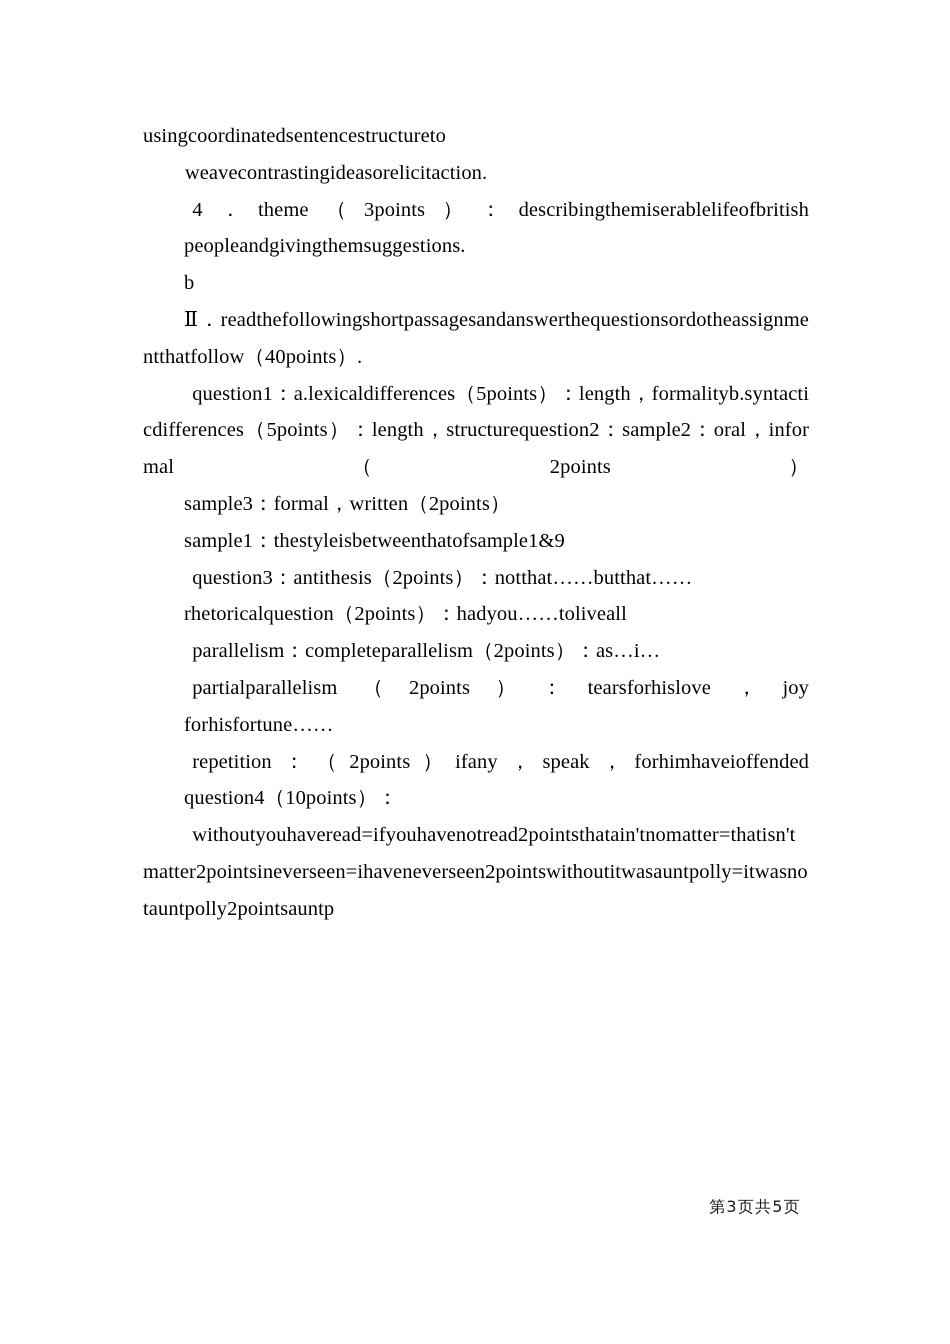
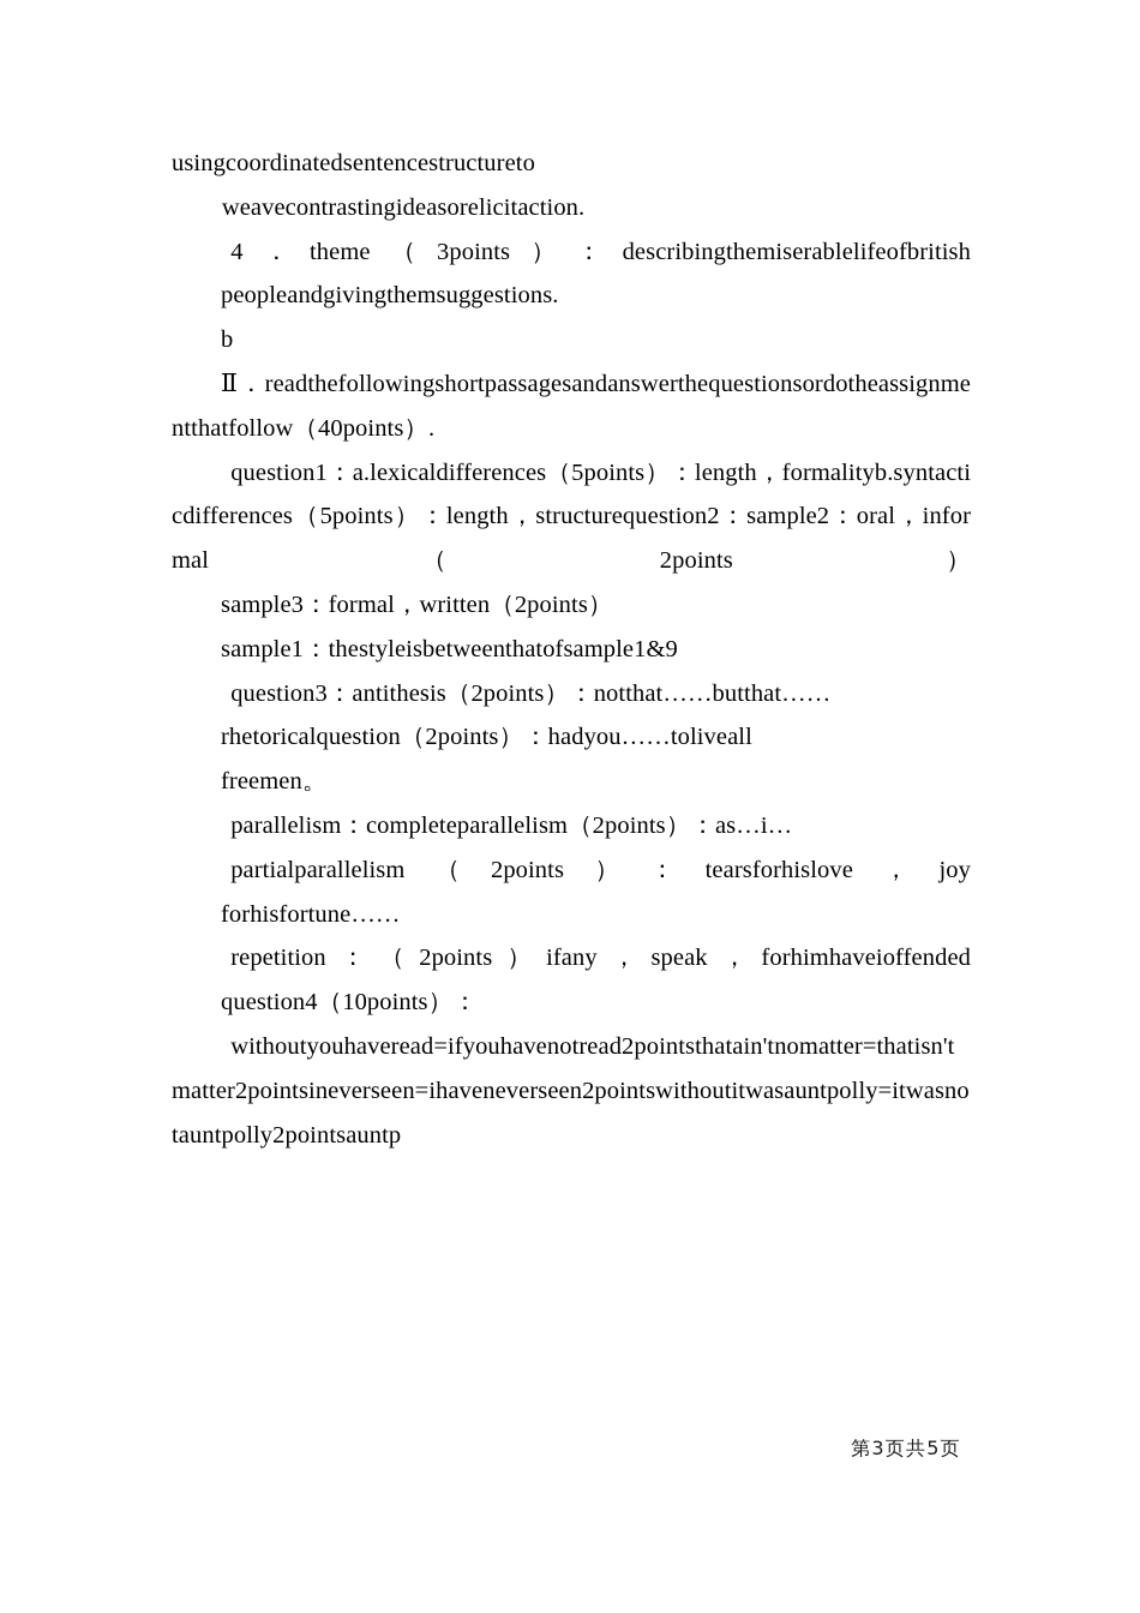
  usingcoordinatedsentencestructureto
  weavecontrastingideasorelicitaction.
  4．theme（3points）：describingthemiserablelifeofbritish
  peopleandgivingthemsuggestions.
  b
  Ⅱ．readthefollowingshortpassagesandanswerthequestionsordotheassignmentthatfollow（40points）.
  question1：a.lexicaldifferences（5points）：length，formalityb.syntacticdifferences（5points）：length，structurequestion2：sample2：oral，informal（2points）
  sample3：formal，written（2points）
  sample1：thestyleisbetweenthatofsample1&9
  question3：antithesis（2points）：notthat……butthat……
  rhetoricalquestion（2points）：hadyou……toliveall
+ freemen。
  parallelism：completeparallelism（2points）：as…i…
  partialparallelism（2points）：tearsforhislove，joy
  forhisfortune……
  repetition：（2points）ifany，speak，forhimhaveioffended
  question4（10points）：
  withoutyouhaveread=ifyouhavenotread2pointsthatain'tnomatter=thatisn'tmatter2pointsineverseen=ihaveneverseen2pointswithoutitwasauntpolly=itwasnotauntpolly2pointsauntp
  第3页共5页
